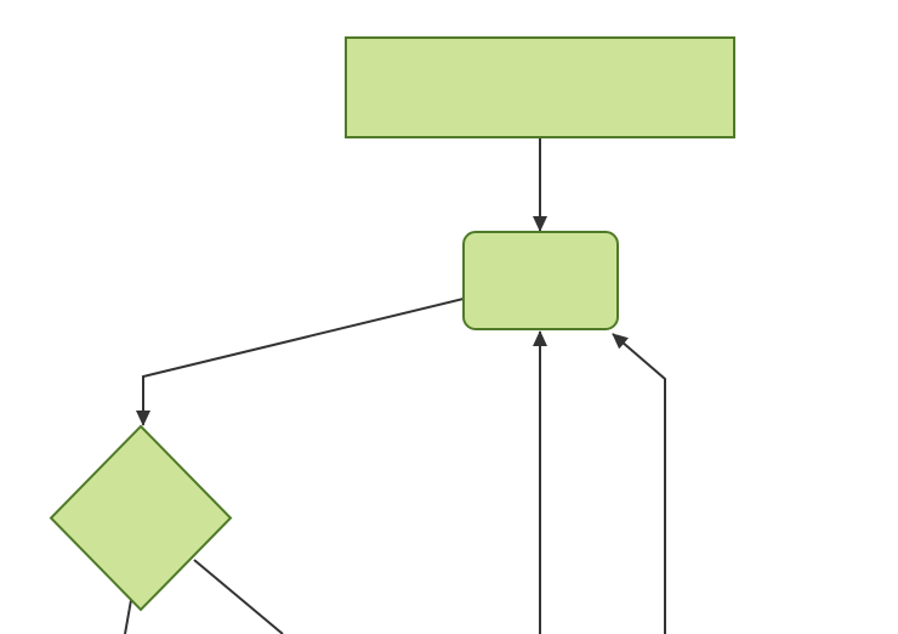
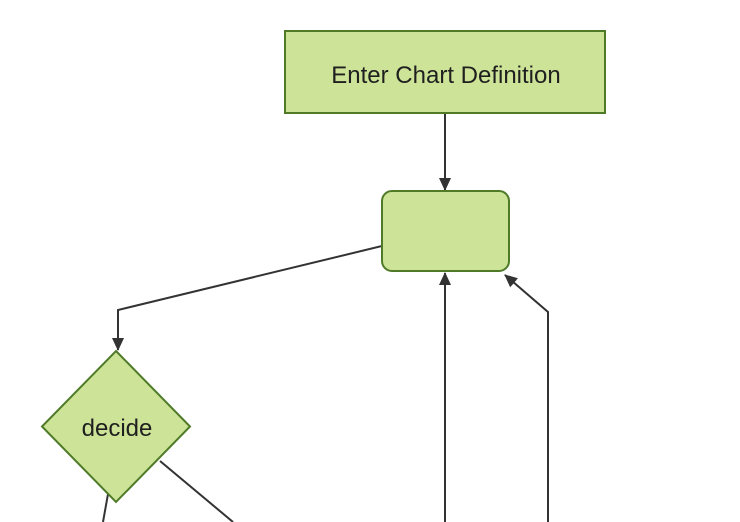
+ Enter Chart Definition
+ decide
